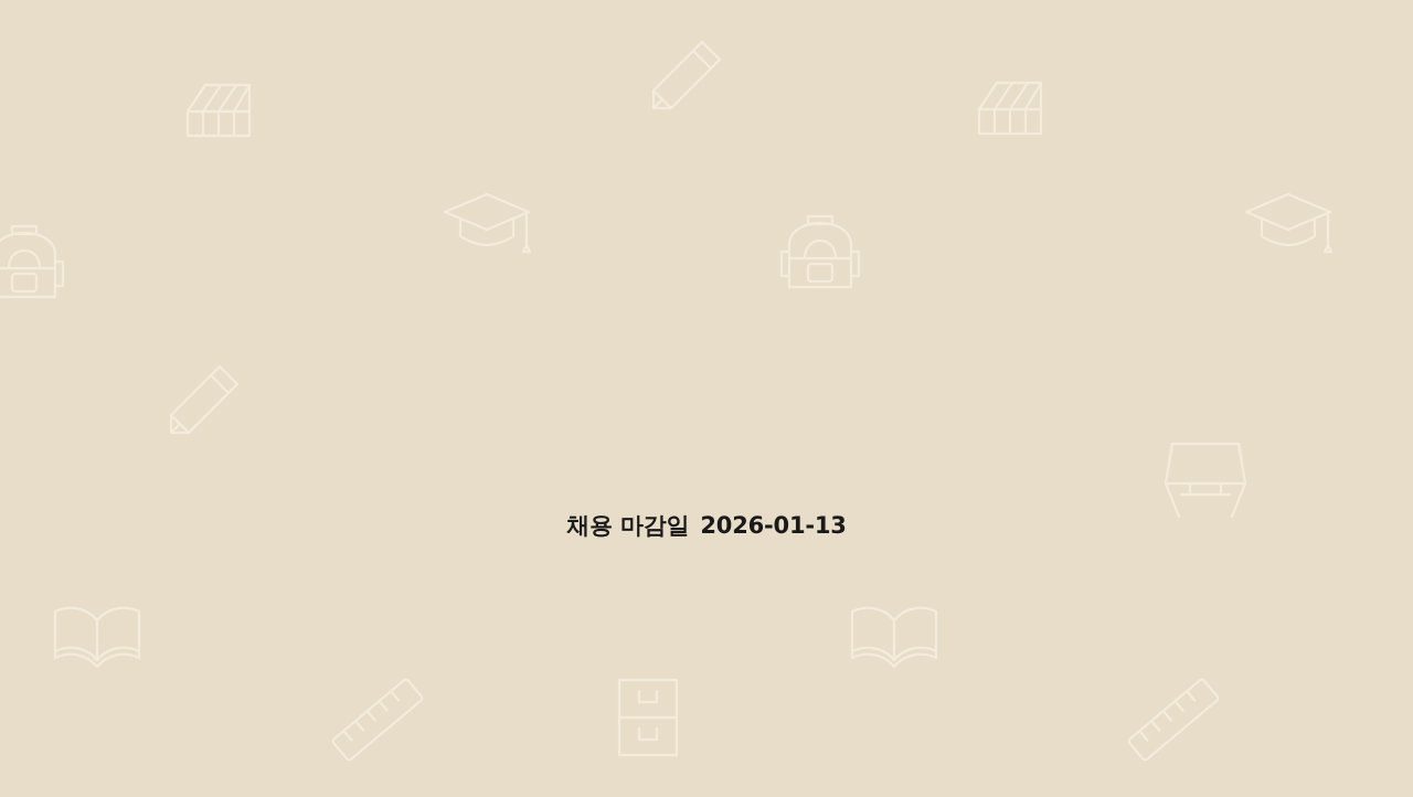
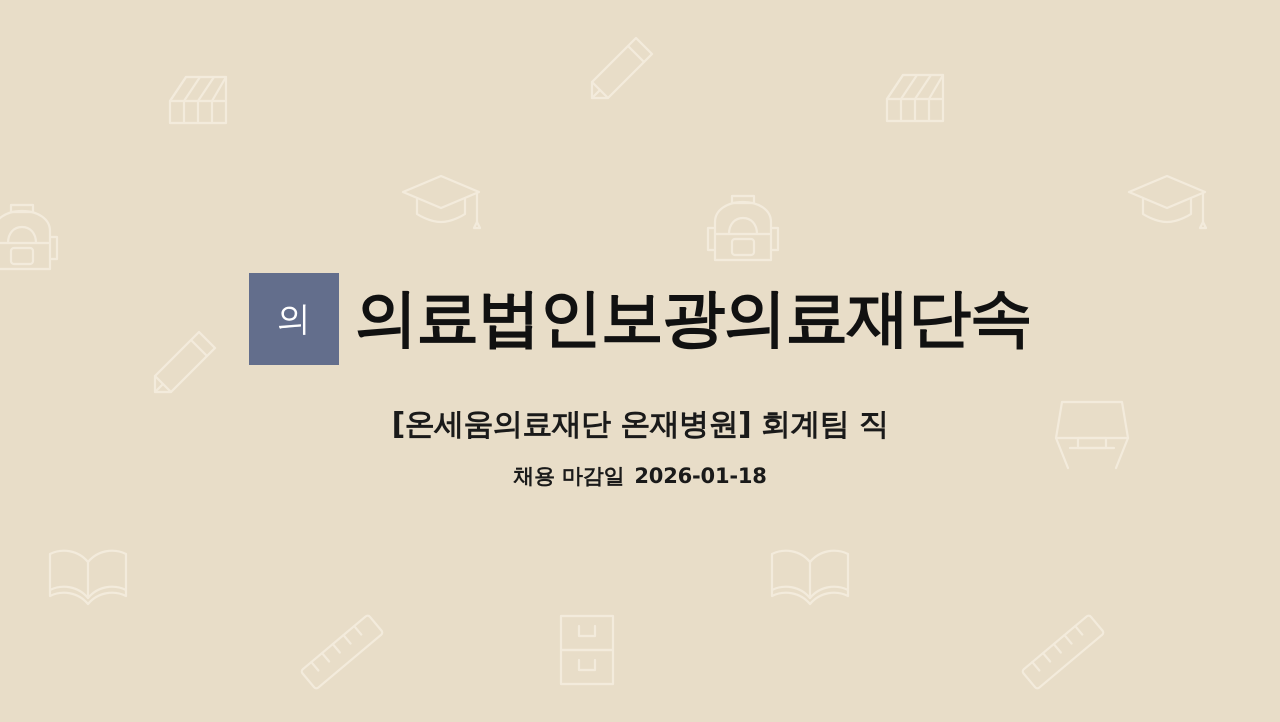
+ 의
+ 의료법인보광의료재단속
+ [온세움의료재단 온재병원] 회계팀 직
- 채용 마감일 2026-01-13
+ 채용 마감일 2026-01-18
